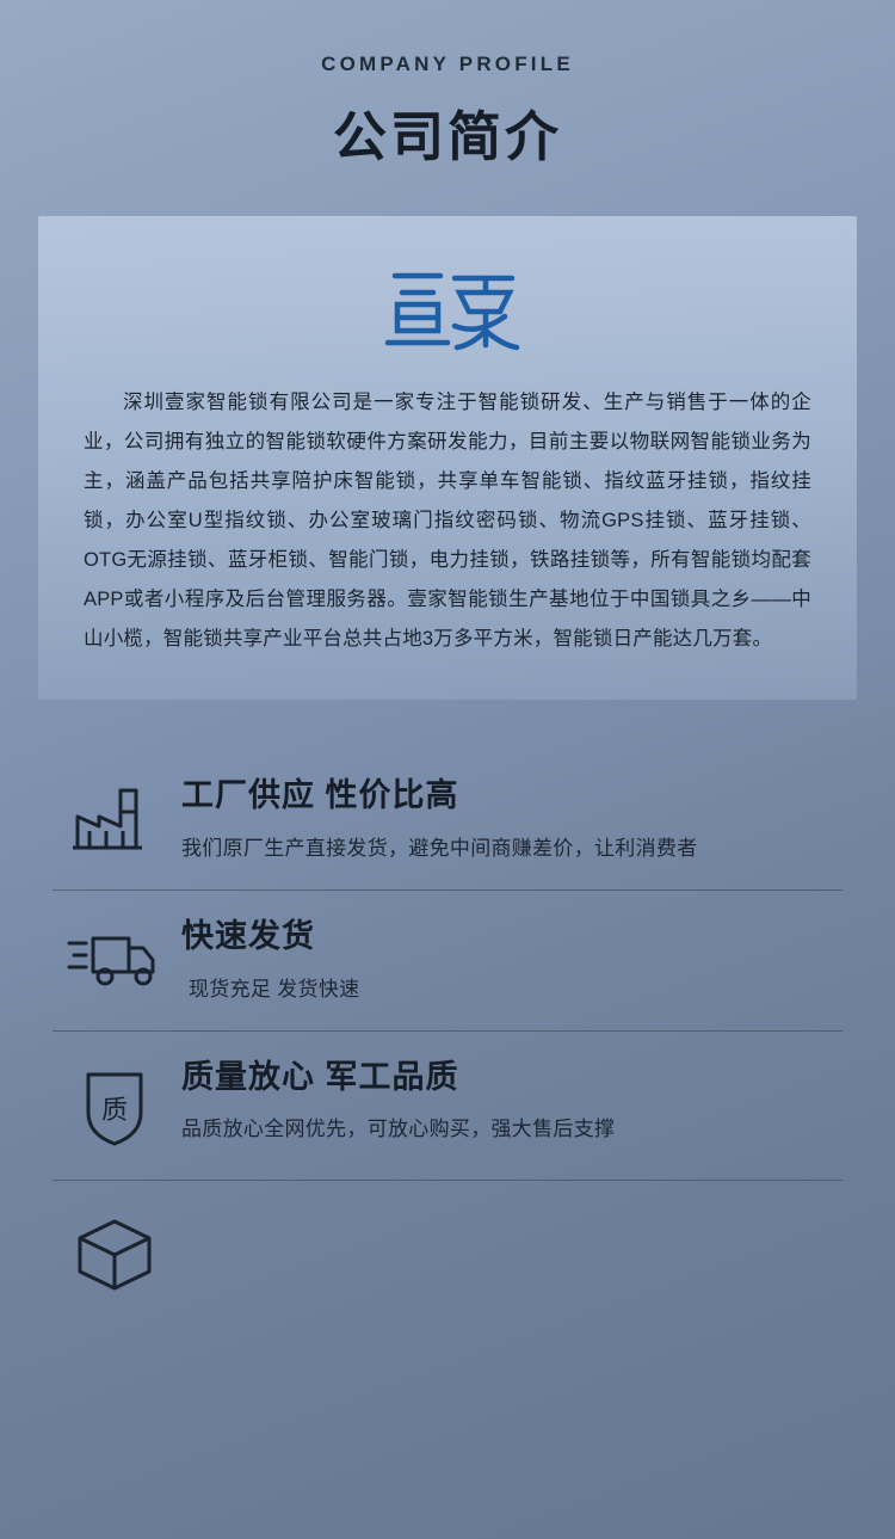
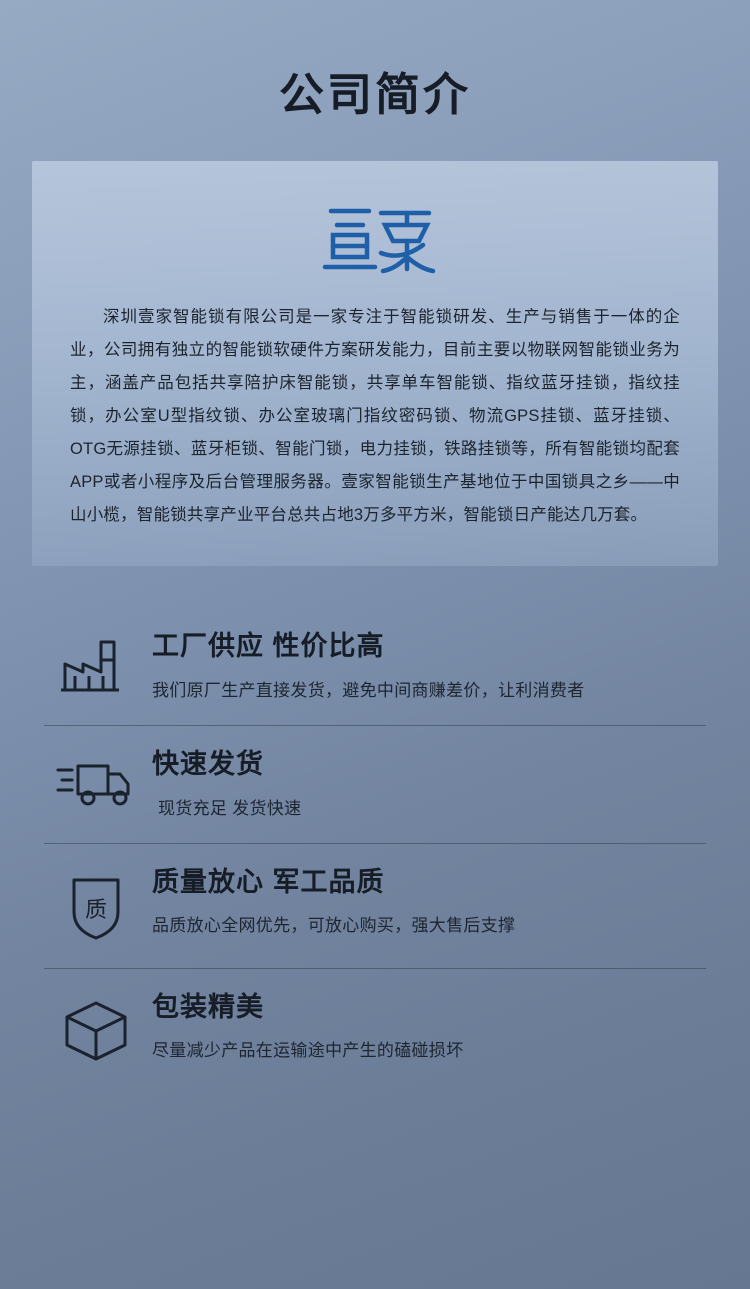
- COMPANY PROFILE
  公司简介
  深圳壹家智能锁有限公司是一家专注于智能锁研发、生产与销售于一体的企业，公司拥有独立的智能锁软硬件方案研发能力，目前主要以物联网智能锁业务为主，涵盖产品包括共享陪护床智能锁，共享单车智能锁、指纹蓝牙挂锁，指纹挂锁，办公室U型指纹锁、办公室玻璃门指纹密码锁、物流GPS挂锁、蓝牙挂锁、OTG无源挂锁、蓝牙柜锁、智能门锁，电力挂锁，铁路挂锁等，所有智能锁均配套APP或者小程序及后台管理服务器。壹家智能锁生产基地位于中国锁具之乡——中山小榄，智能锁共享产业平台总共占地3万多平方米，智能锁日产能达几万套。
  工厂供应 性价比高
  我们原厂生产直接发货，避免中间商赚差价，让利消费者
  快速发货
  现货充足 发货快速
  质
  质量放心 军工品质
  品质放心全网优先，可放心购买，强大售后支撑
+ 包装精美
+ 尽量减少产品在运输途中产生的磕碰损坏
